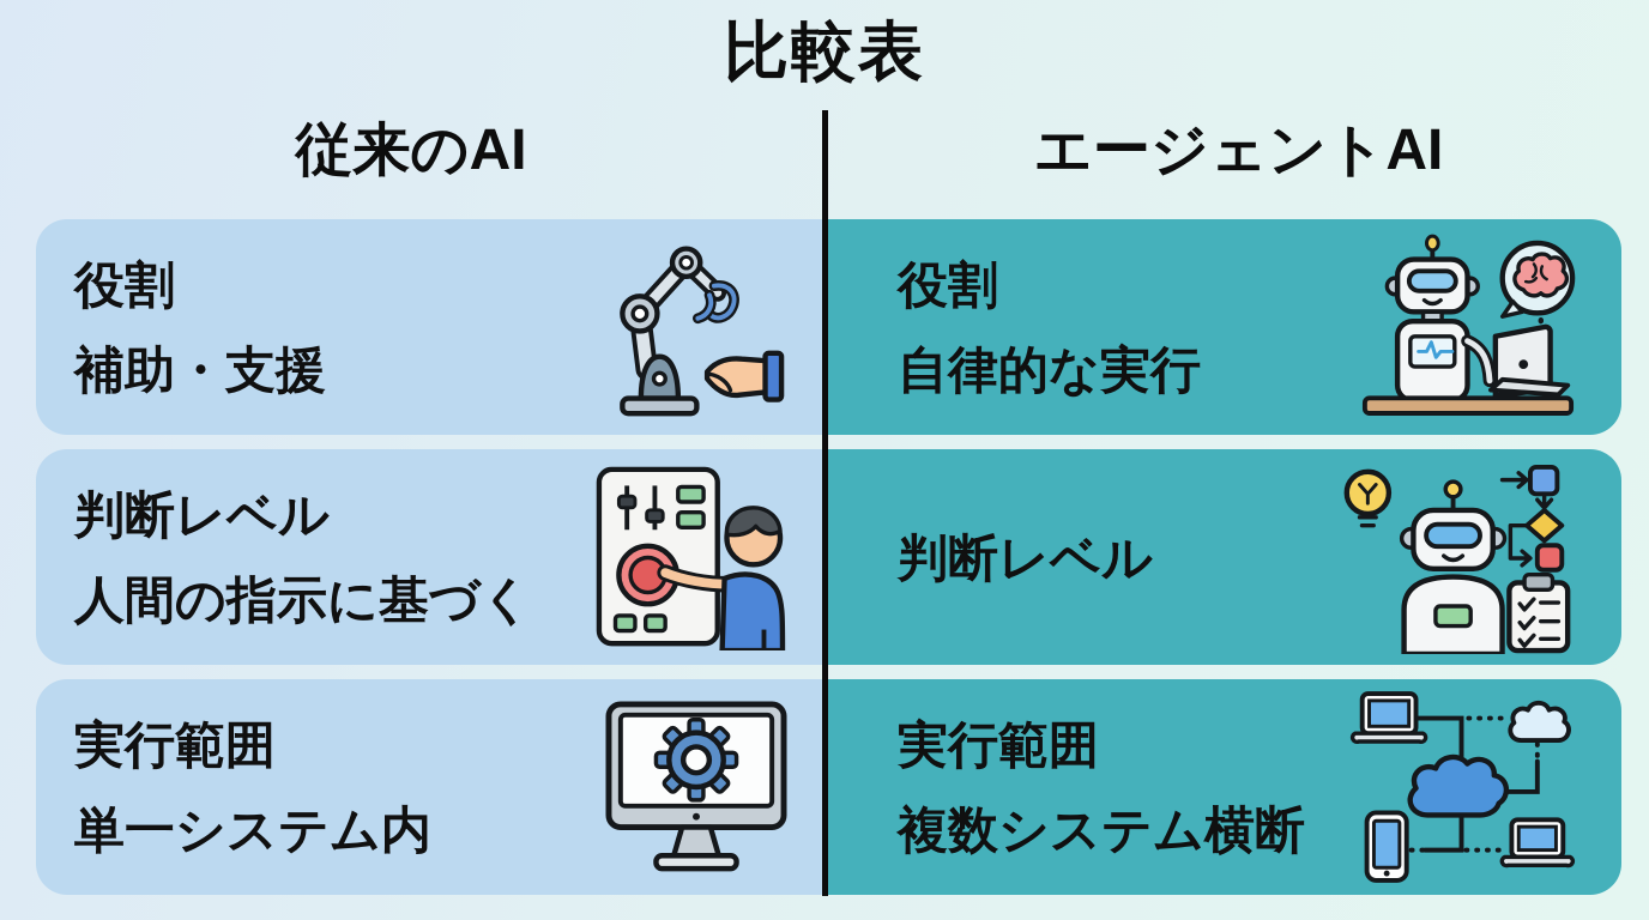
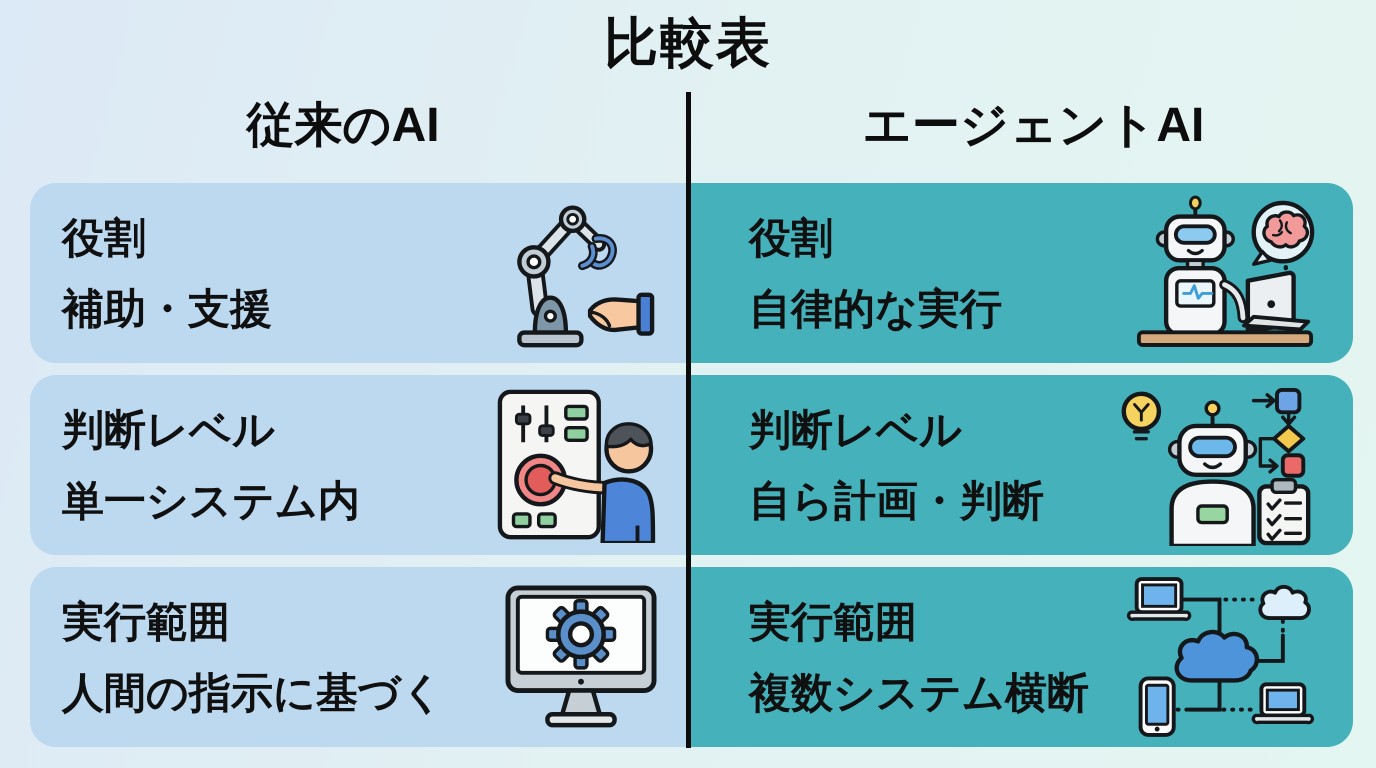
  比較表
  従来のAI
  エージェントAI
  役割
  補助・支援
  役割
  自律的な実行
  判断レベル
- 人間の指示に基づく
+ 単一システム内
  判断レベル
+ 自ら計画・判断
  実行範囲
- 単一システム内
+ 人間の指示に基づく
  実行範囲
  複数システム横断
